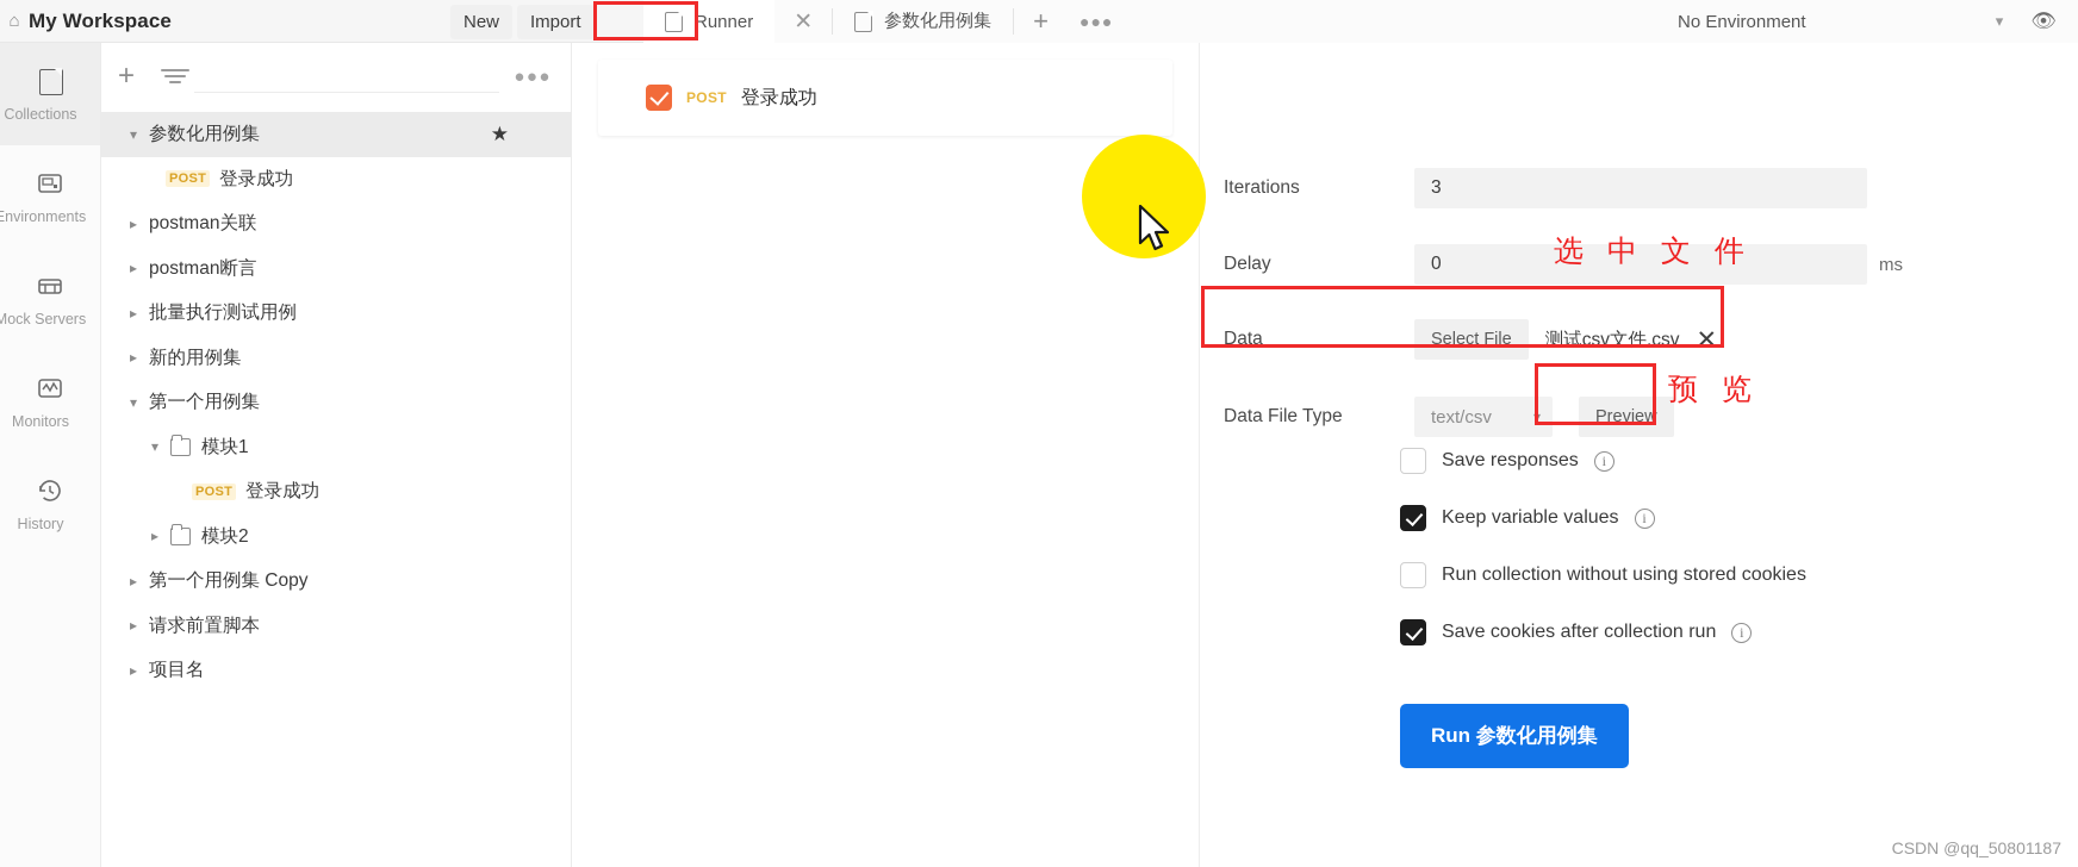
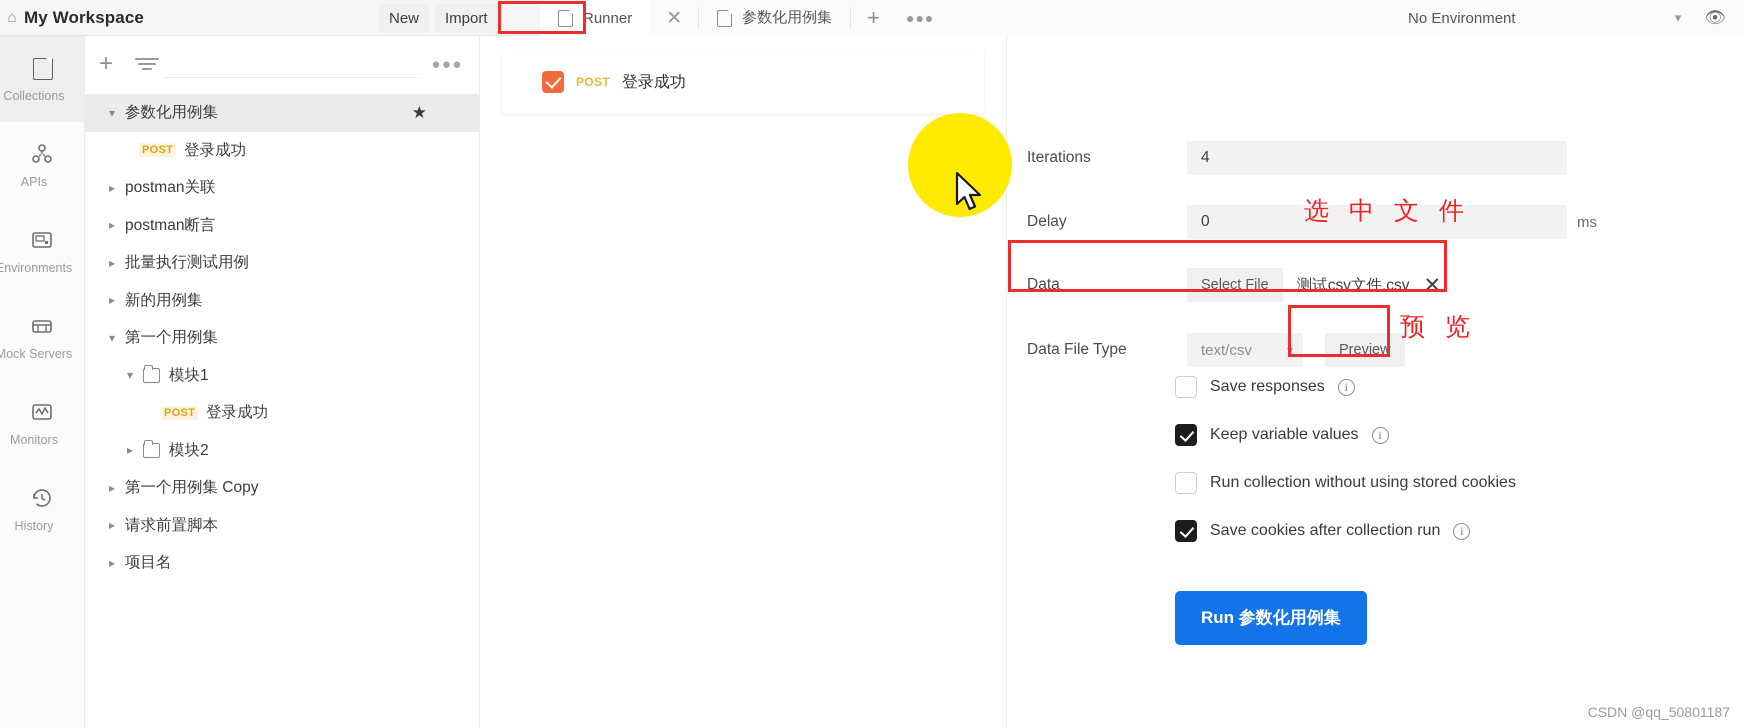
  ⌂
  My Workspace
  New
  Import
  Runner
  ✕
  参数化用例集
  +
  ●●●
  No Environment
  ▾
  👁
  Collections
+ APIs
  nvironments
  Mock Servers
  Monitors
  History
  +
  ●●●
  ▾
  参数化用例集
  ★
  POST
  登录成功
  ▸
  postman关联
  ▸
  postman断言
  ▸
  批量执行测试用例
  ▸
  新的用例集
  ▾
  第一个用例集
  ▾
  模块1
  POST
  登录成功
  ▸
  模块2
  ▸
  第一个用例集 Copy
  ▸
  请求前置脚本
  ▸
  项目名
  POST
  登录成功
  Iterations
- 3
+ 4
  Delay
  0
  ms
  Data
  Select File
  测试csv文件.csv
  ✕
  Data File Type
  text/csv
  ▾
  Preview
  Save responses
  i
  Keep variable values
  i
  Run collection without using stored cookies
  Save cookies after collection run
  i
  Run 参数化用例集
  选 中 文 件
  预 览
  CSDN @qq_50801187
